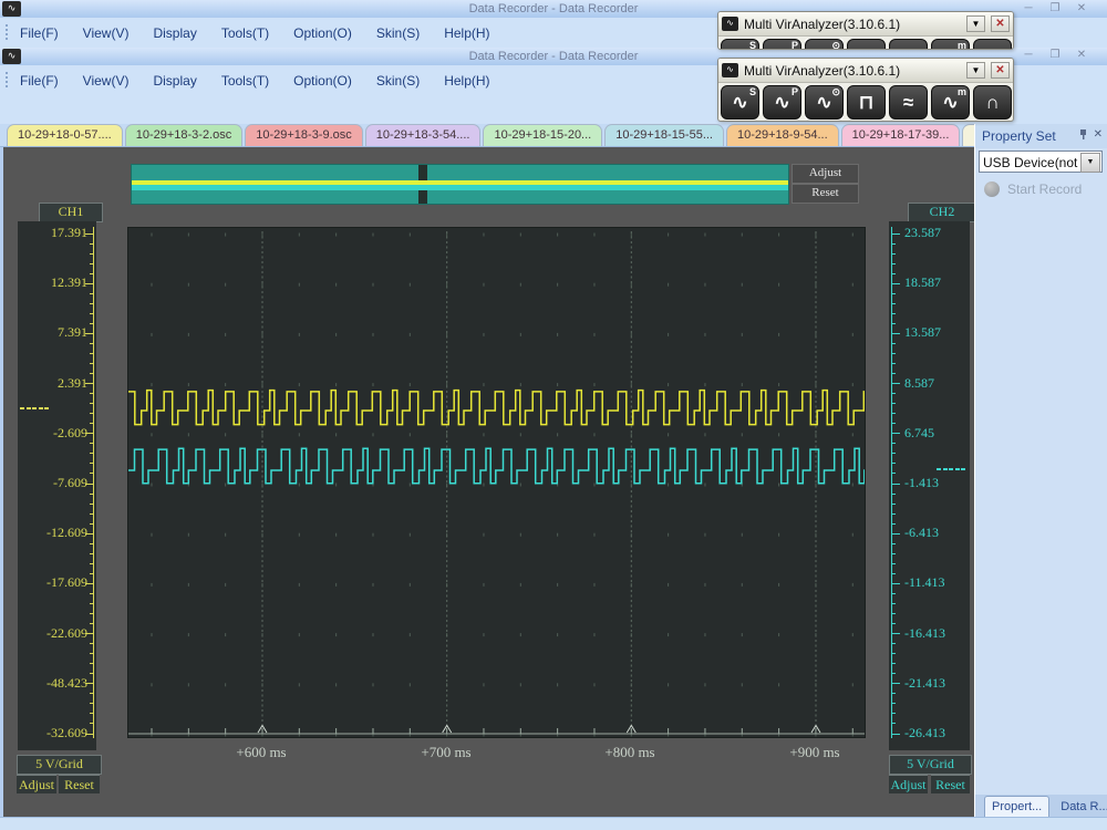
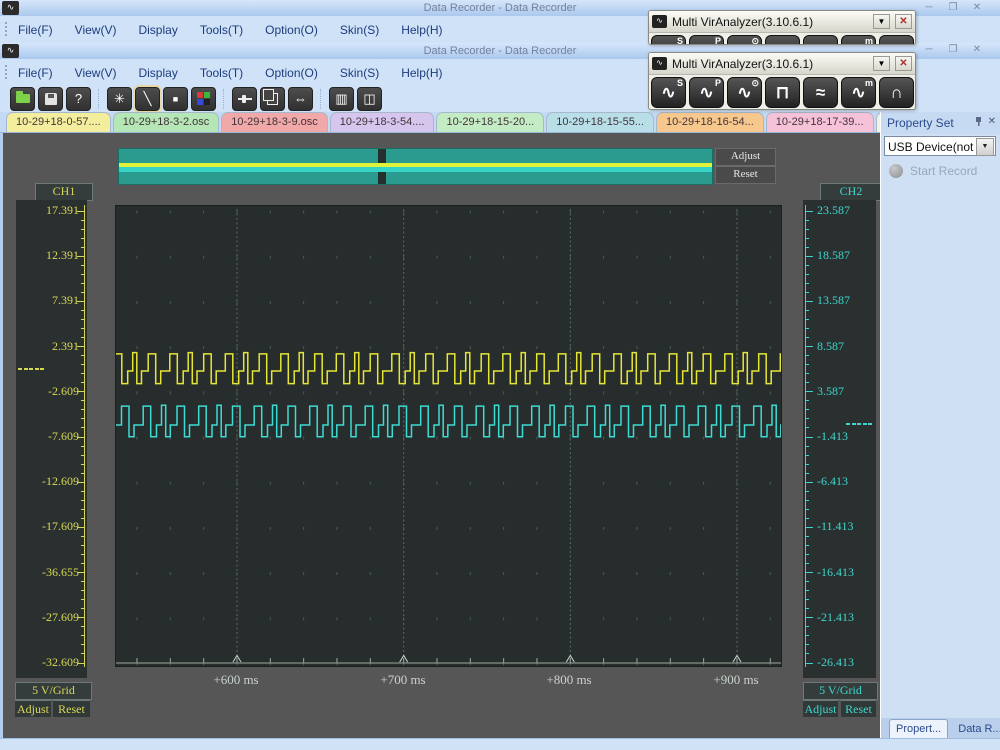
  ∿
  Data Recorder - Data Recorder
  File(F)
  View(V)
  Display
  Tools(T)
  Option(O)
  Skin(S)
  Help(H)
  ∿
  Data Recorder - Data Recorder
  File(F)
  View(V)
  Display
  Tools(T)
  Option(O)
  Skin(S)
  Help(H)
+ ?
+ ✳
+ ╲
+ ■
+ ⇔
+ ▥
+ ◫
  10-29+18-0-57....
  10-29+18-3-2.osc
  10-29+18-3-9.osc
  10-29+18-3-54....
  10-29+18-15-20...
  10-29+18-15-55...
- 10-29+18-9-54...
+ 10-29+18-16-54...
  10-29+18-17-39...
  Adjust
  Reset
  CH1
  CH2
  17.391
  12.391
  7.391
  2.391
  -2.609
  -7.609
  -12.609
  -17.609
- -22.609
+ -36.655
- -48.423
+ -27.609
  -32.609
  23.587
  18.587
  13.587
  8.587
- 6.745
+ 3.587
  -1.413
  -6.413
  -11.413
  -16.413
  -21.413
  -26.413
  +600 ms
  +700 ms
  +800 ms
  +900 ms
  5 V/Grid
  Adjust
  Reset
  5 V/Grid
  Adjust
  Reset
  Property Set
  ✕
  USB Device(not
  Start Record
  Propert...
  Data R..
  ∿
  Multi VirAnalyzer(3.10.6.1)
  ▼
  ✕
  S
  P
  ⊙
  m
  ∿
  Multi VirAnalyzer(3.10.6.1)
  ▼
  ✕
  ∿
  S
  ∿
  P
  ∿
  ⊙
  ⊓
  ≈
  ∿
  m
  ∩
  ─
  ❐
  ✕
  ─
  ❐
  ✕
